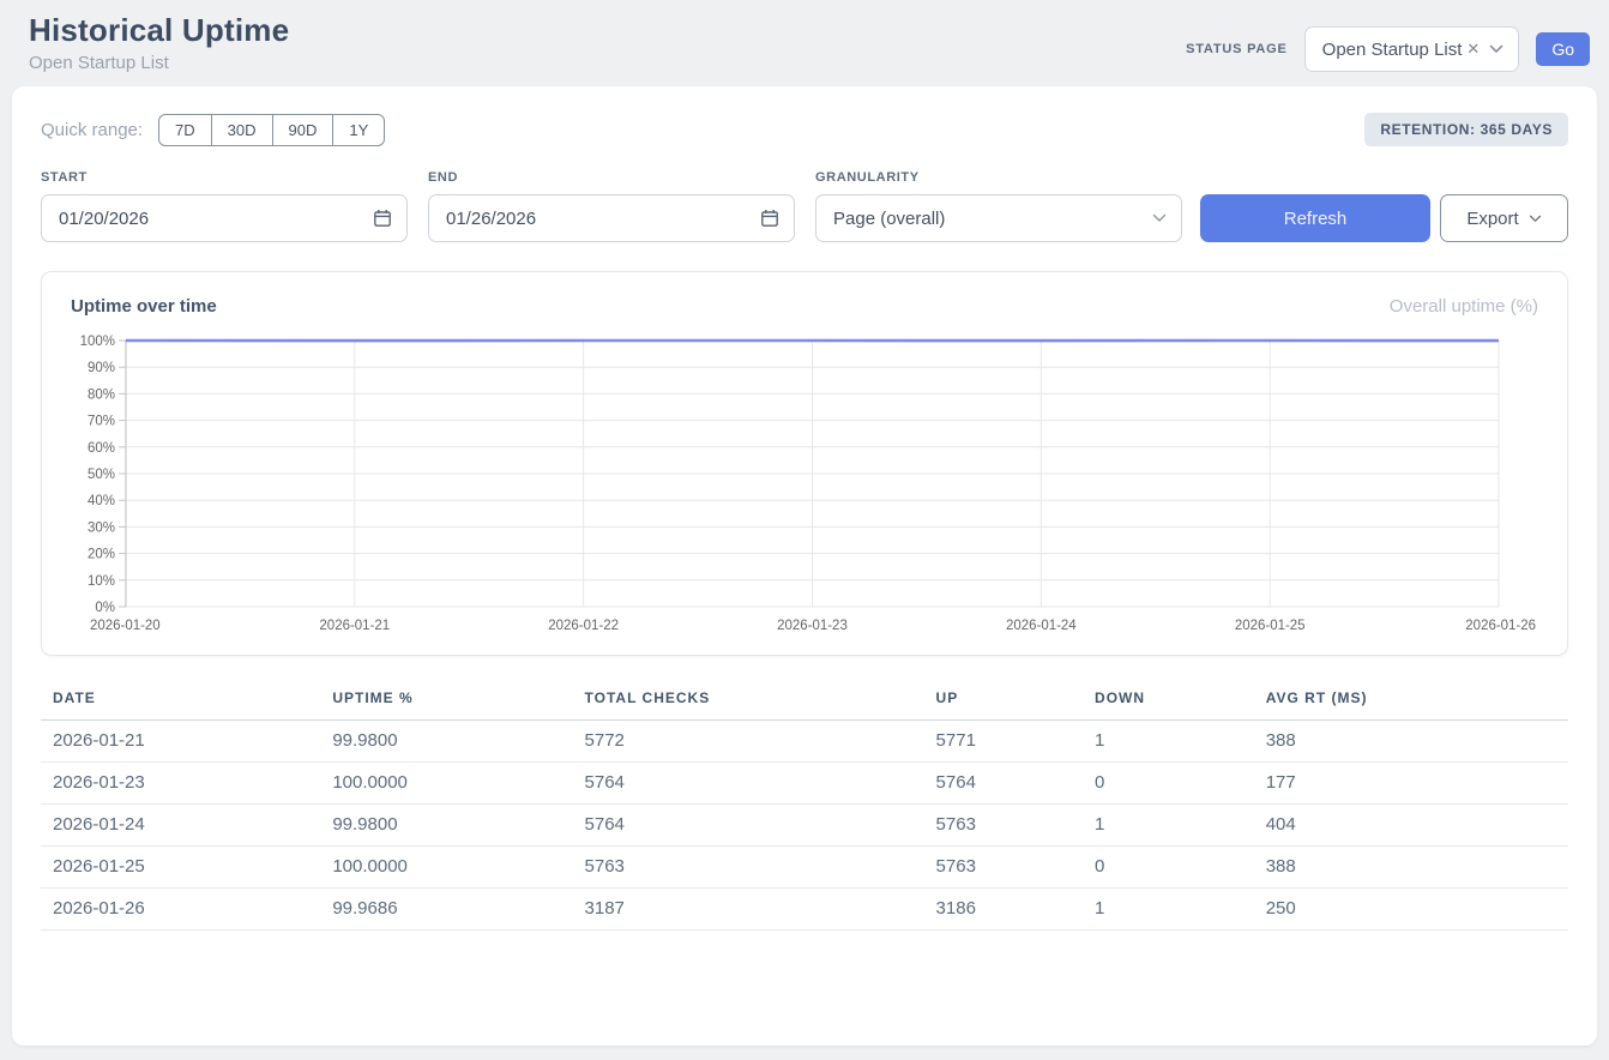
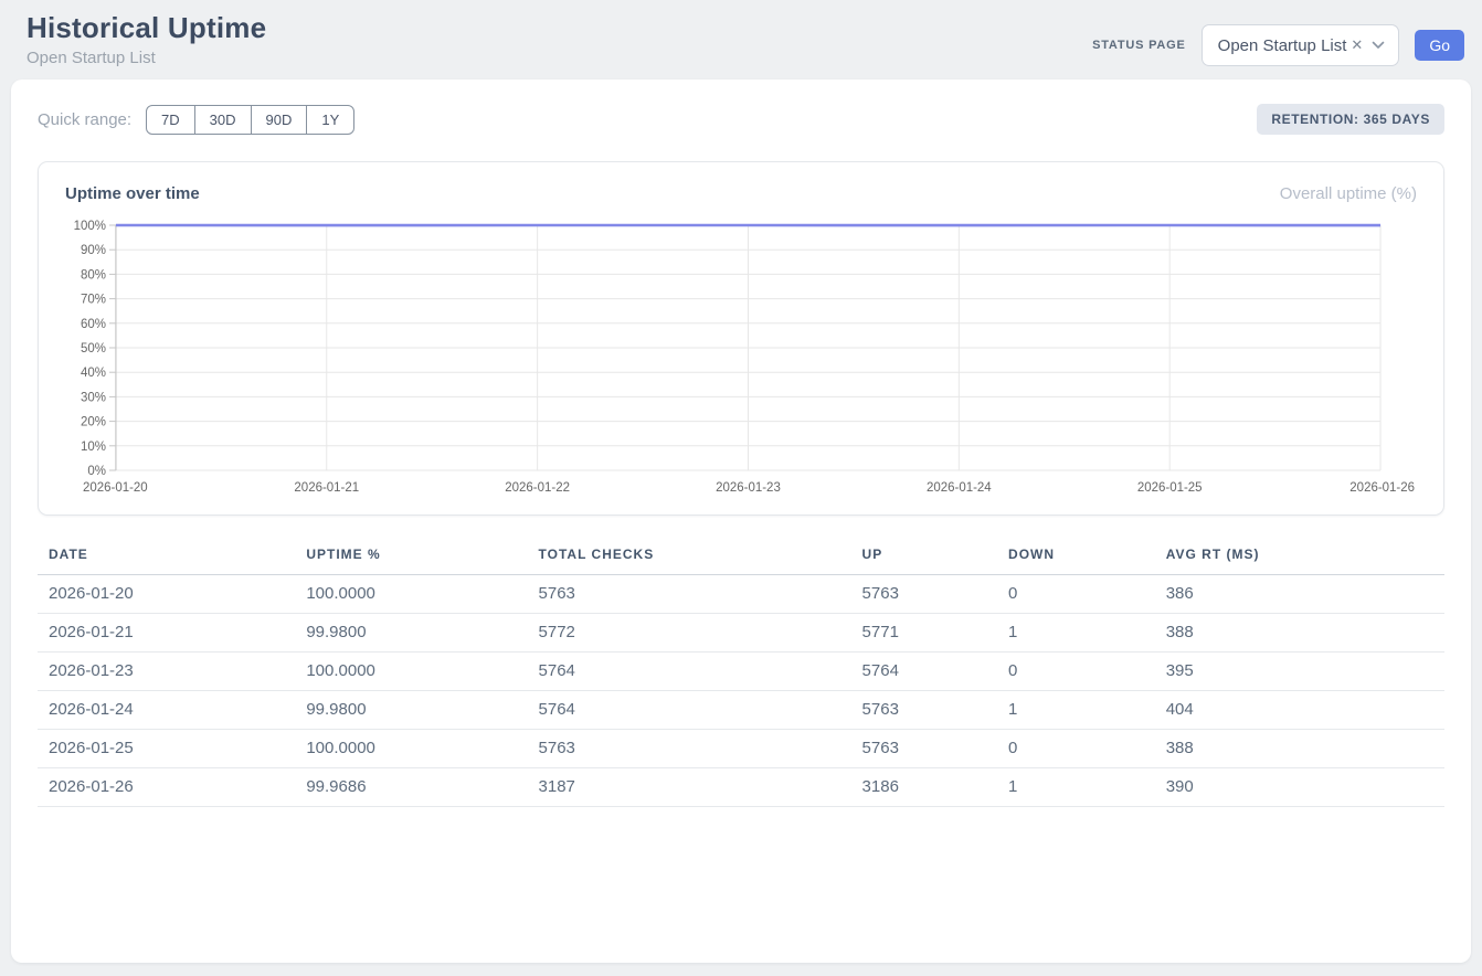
  Historical Uptime
  Open Startup List
  STATUS PAGE
  Open Startup List
  ✕
  Go
  Quick range:
  7D
  30D
  90D
  1Y
  RETENTION: 365 DAYS
- START
- 01/20/2026
- END
- 01/26/2026
- GRANULARITY
- Page (overall)
- Refresh
- Export
  Uptime over time
  Overall uptime (%)
  0%
  10%
  20%
  30%
  40%
  50%
  60%
  70%
  80%
  90%
  100%
  2026-01-20
  2026-01-21
  2026-01-22
  2026-01-23
  2026-01-24
  2026-01-25
  2026-01-26
  DATE	UPTIME %	TOTAL CHECKS	UP	DOWN	AVG RT (MS)
+ 2026-01-20	100.0000	5763	5763	0	386
  2026-01-21	99.9800	5772	5771	1	388
- 2026-01-23	100.0000	5764	5764	0	177
+ 2026-01-23	100.0000	5764	5764	0	395
  2026-01-24	99.9800	5764	5763	1	404
  2026-01-25	100.0000	5763	5763	0	388
- 2026-01-26	99.9686	3187	3186	1	250
+ 2026-01-26	99.9686	3187	3186	1	390
